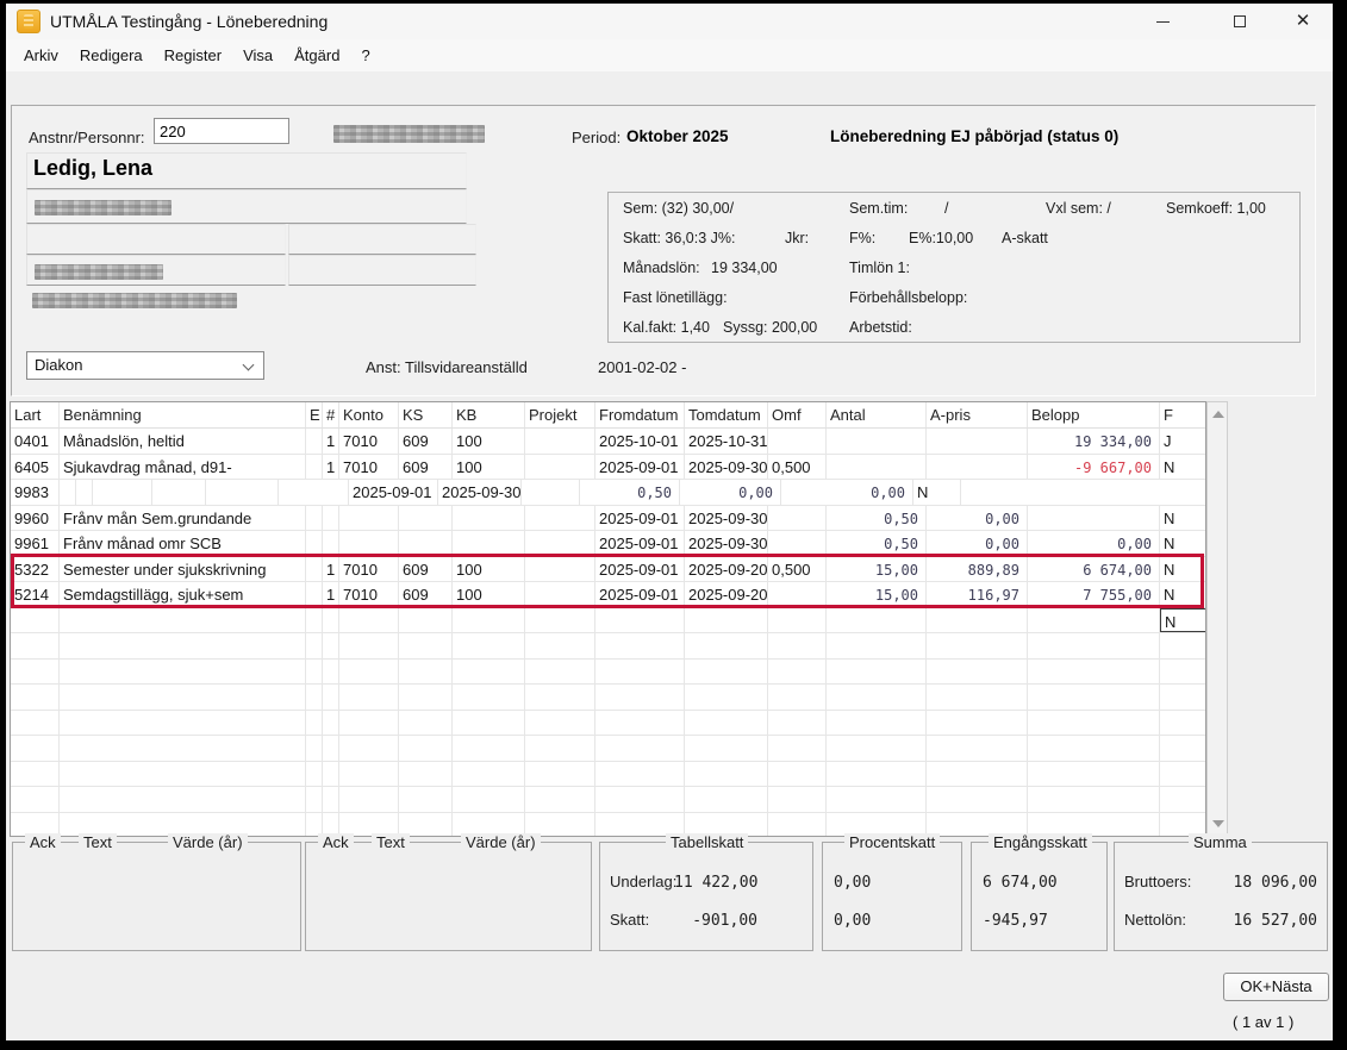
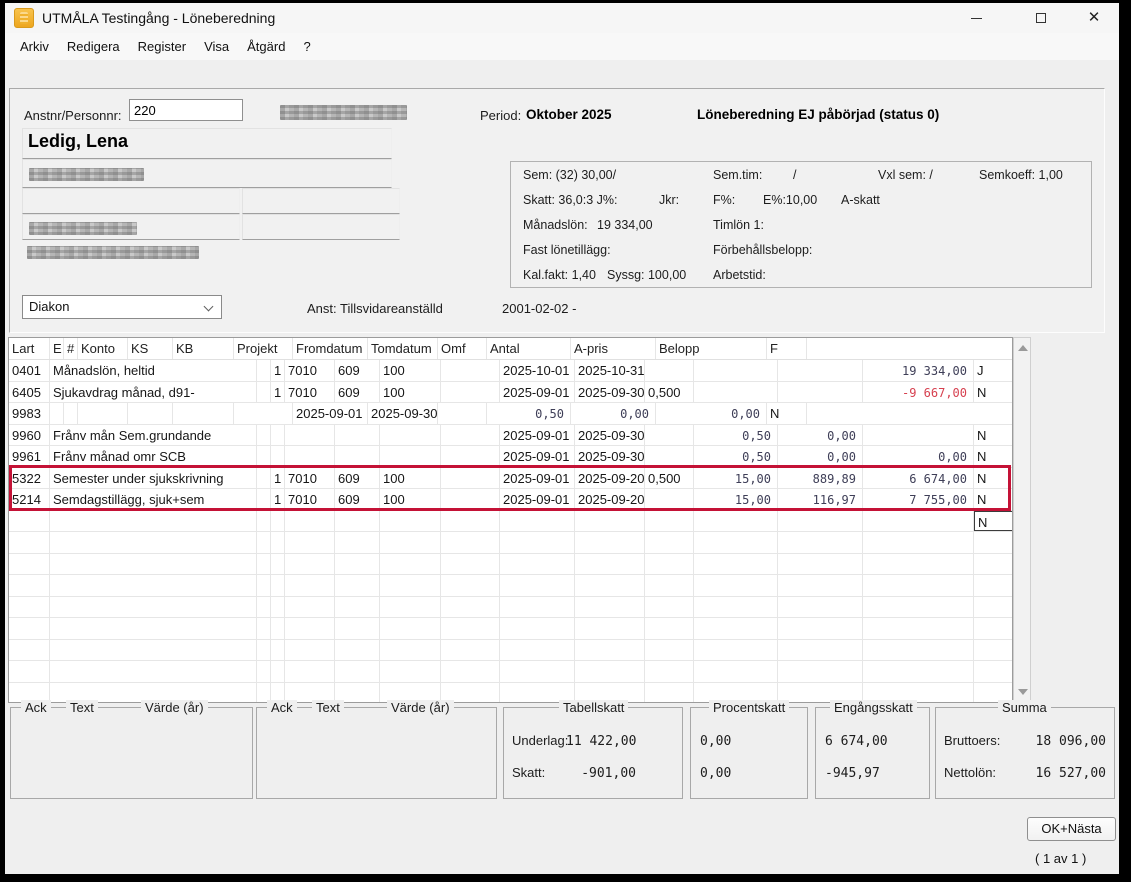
  UTMÅLA Testingång - Löneberedning
  ✕
  Arkiv
  Redigera
  Register
  Visa
  Åtgärd
  ?
  Anstnr/Personnr:
  220
  Period:
  Oktober 2025
  Löneberedning EJ påbörjad (status 0)
  Ledig, Lena
  Diakon
  Anst: Tillsvidareanställd
  2001-02-02 -
  Sem: (32) 30,00/
  Sem.tim:
  /
  Vxl sem: /
  Semkoeff: 1,00
  Skatt: 36,0:3 J%:
  Jkr:
  F%:
  E%:10,00
  A-skatt
  Månadslön:
  19 334,00
  Timlön 1:
  Fast lönetillägg:
  Förbehållsbelopp:
  Kal.fakt: 1,40
- Syssg: 200,00
+ Syssg: 100,00
  Arbetstid:
  Lart
- Benämning
  E
  #
  Konto
  KS
  KB
  Projekt
  Fromdatum
  Tomdatum
  Omf
  Antal
  A-pris
  Belopp
  F
  0401
  Månadslön, heltid
  1
  7010
  609
  100
  2025-10-01
  2025-10-31
  19 334,00
  J
  6405
  Sjukavdrag månad, d91-
  1
  7010
  609
  100
  2025-09-01
  2025-09-30
  0,500
  -9 667,00
  N
  9983
  2025-09-01
  2025-09-30
  0,50
  0,00
  0,00
  N
  9960
  Frånv mån Sem.grundande
  2025-09-01
  2025-09-30
  0,50
  0,00
  N
  9961
  Frånv månad omr SCB
  2025-09-01
  2025-09-30
  0,50
  0,00
  0,00
  N
  5322
  Semester under sjukskrivning
  1
  7010
  609
  100
  2025-09-01
  2025-09-20
  0,500
  15,00
  889,89
  6 674,00
  N
  5214
  Semdagstillägg, sjuk+sem
  1
  7010
  609
  100
  2025-09-01
  2025-09-20
  15,00
  116,97
  7 755,00
  N
  N
  Ack
  Text
  Värde (år)
  Ack
  Text
  Värde (år)
  Tabellskatt
  Underlag:
  11 422,00
  Skatt:
  -901,00
  Procentskatt
  0,00
  0,00
  Engångsskatt
  6 674,00
  -945,97
  Summa
  Bruttoers:
  18 096,00
  Nettolön:
  16 527,00
  OK+Nästa
  ( 1 av 1 )
